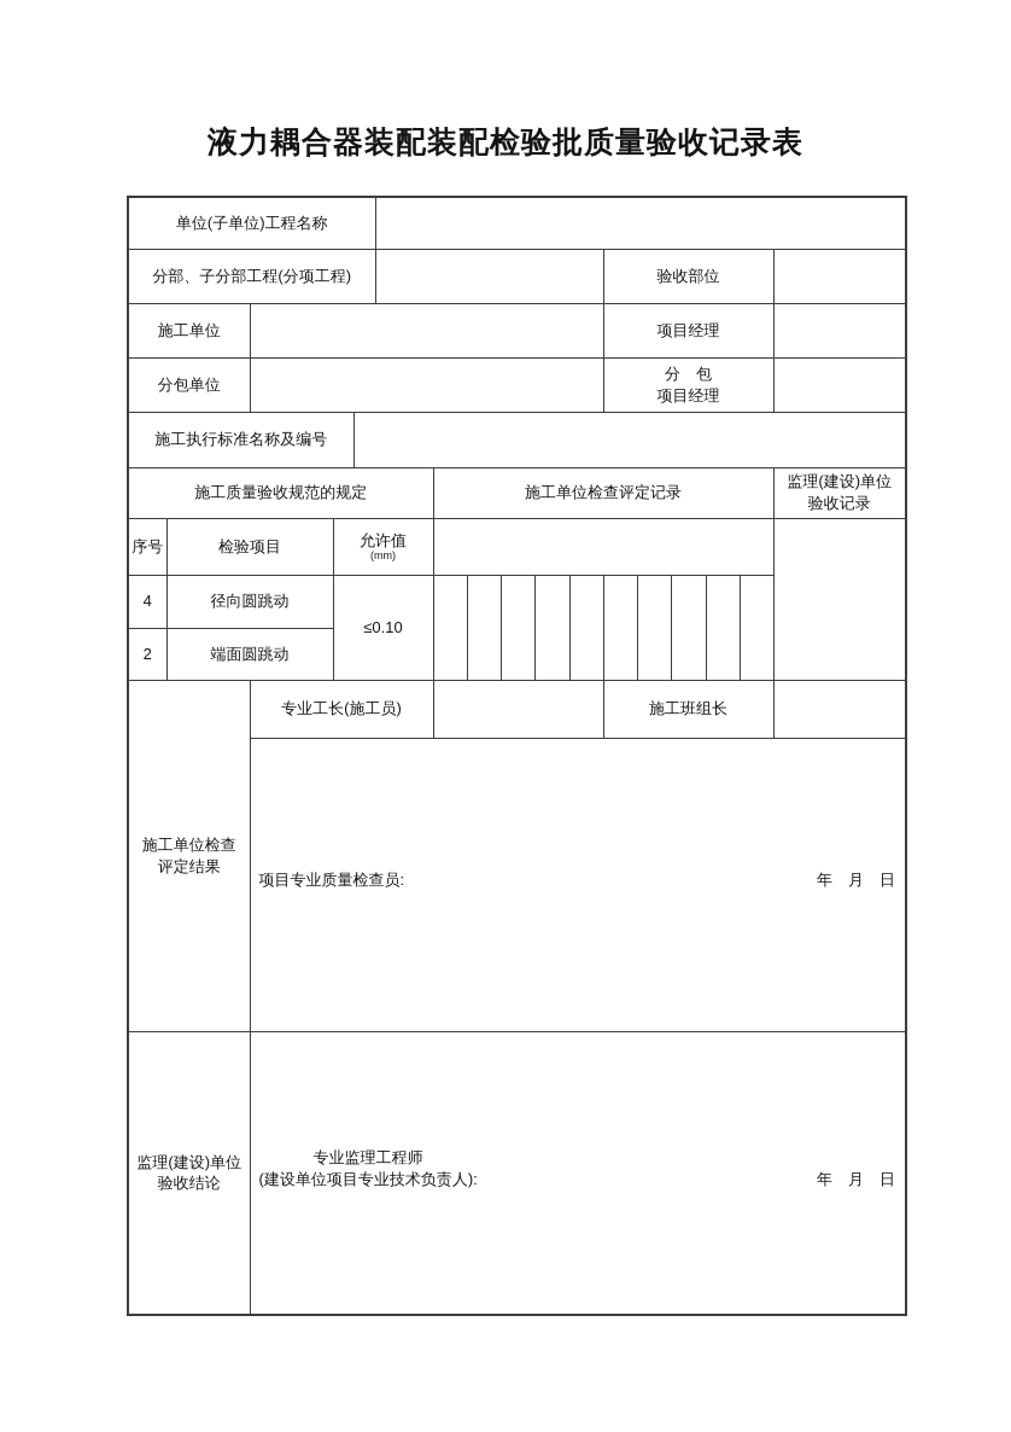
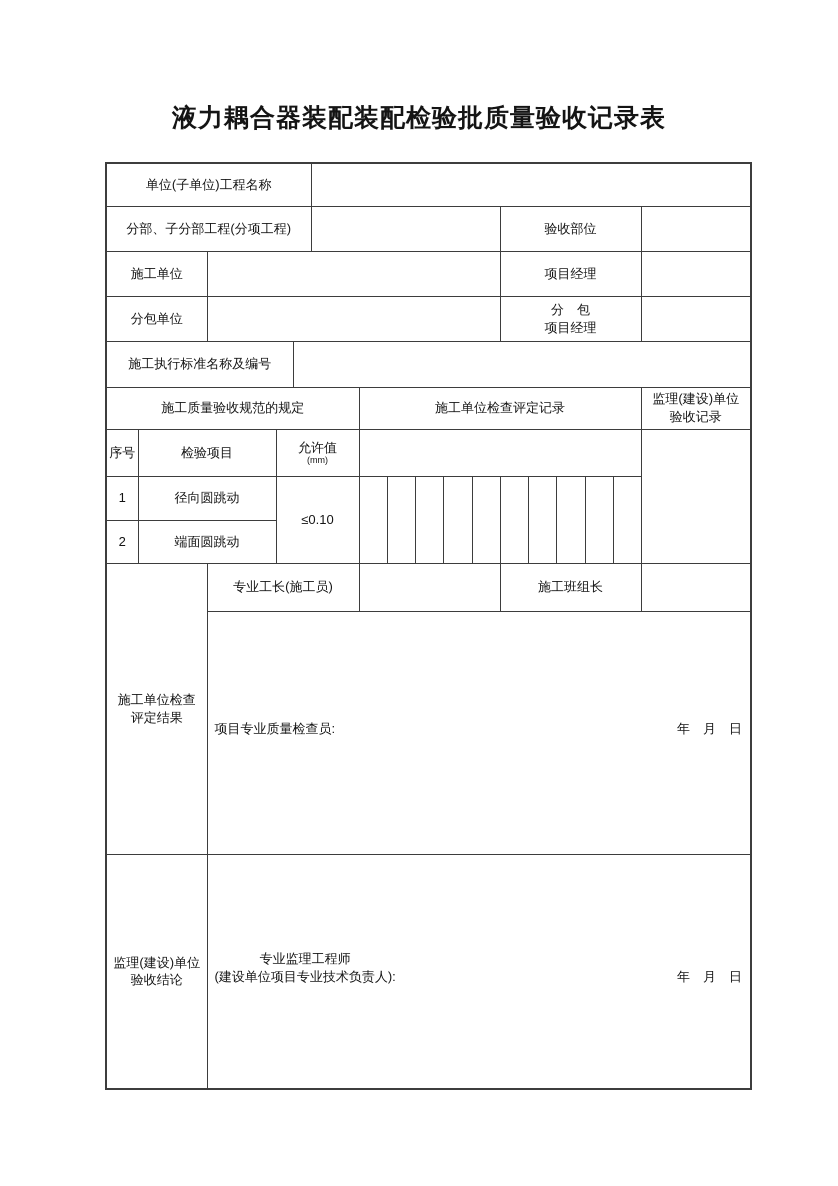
  液力耦合器装配装配检验批质量验收记录表
  单位(子单位)工程名称
  分部、子分部工程(分项工程)		验收部位
  施工单位		项目经理
  分包单位		分 包 项目经理
  施工执行标准名称及编号
  施工质量验收规范的规定	施工单位检查评定记录	监理(建设)单位 验收记录
  序号	检验项目	允许值 (mm)
- 4	径向圆跳动	≤0.10
+ 1	径向圆跳动	≤0.10
  2	端面圆跳动
  施工单位检查 评定结果	专业工长(施工员)		施工班组长
  项目专业质量检查员: 年 月 日
  监理(建设)单位 验收结论	专业监理工程师 (建设单位项目专业技术负责人): 年 月 日
